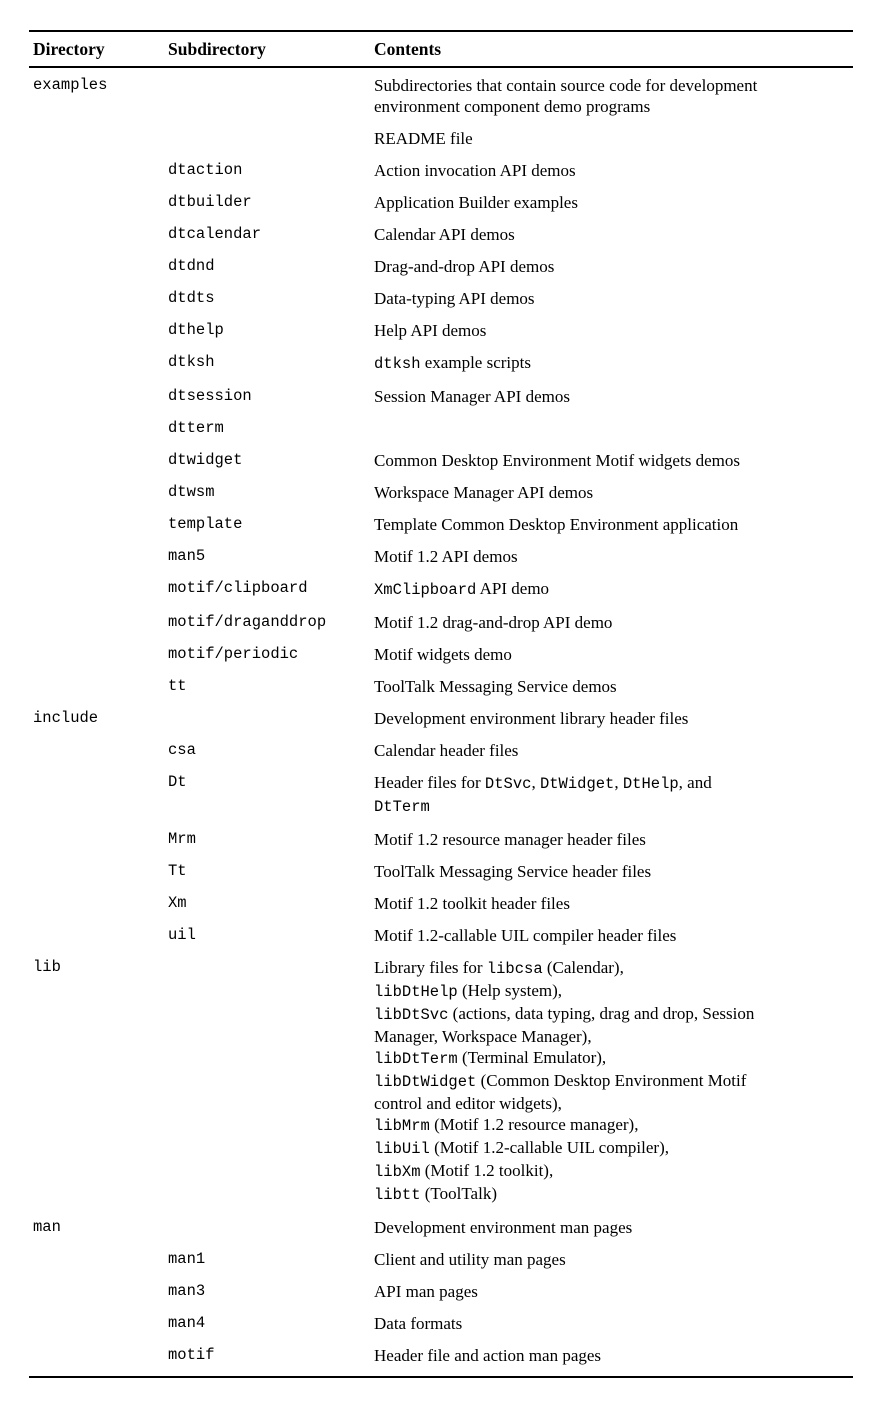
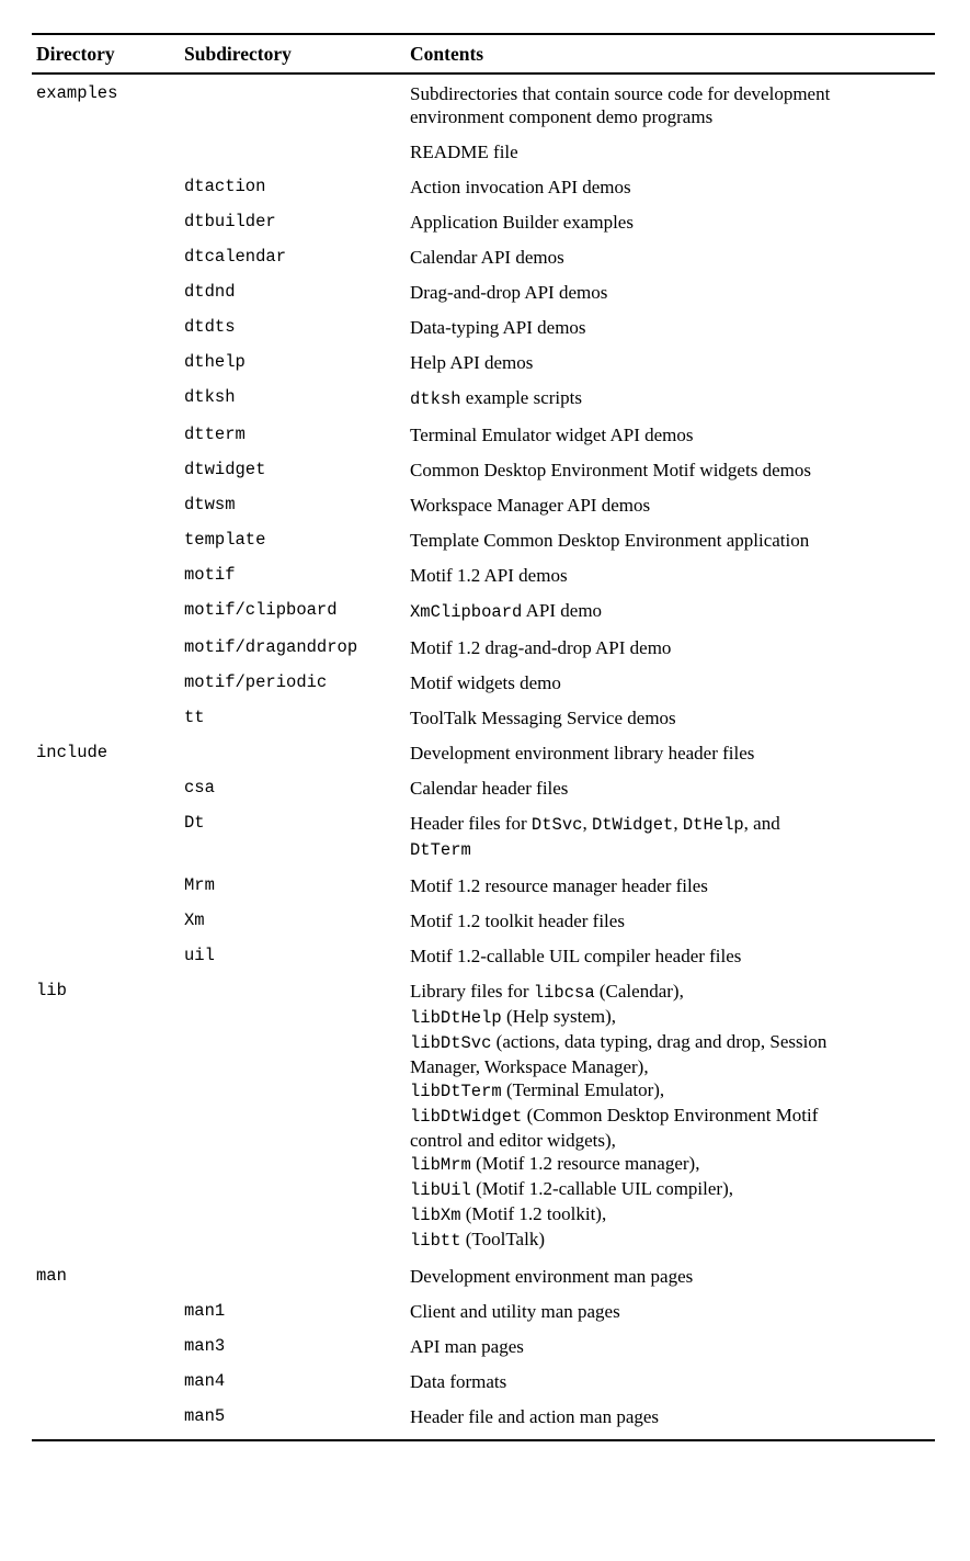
  Directory
  Subdirectory
  Contents
  examples
  Subdirectories that contain source code for development
  environment component demo programs
  README file
  dtaction
  Action invocation API demos
  dtbuilder
  Application Builder examples
  dtcalendar
  Calendar API demos
  dtdnd
  Drag-and-drop API demos
  dtdts
  Data-typing API demos
  dthelp
  Help API demos
  dtksh
  dtksh example scripts
- dtsession
- Session Manager API demos
  dtterm
+ Terminal Emulator widget API demos
  dtwidget
  Common Desktop Environment Motif widgets demos
  dtwsm
  Workspace Manager API demos
  template
  Template Common Desktop Environment application
- man5
+ motif
  Motif 1.2 API demos
  motif/clipboard
  XmClipboard API demo
  motif/draganddrop
  Motif 1.2 drag-and-drop API demo
  motif/periodic
  Motif widgets demo
  tt
  ToolTalk Messaging Service demos
  include
  Development environment library header files
  csa
  Calendar header files
  Dt
  Header files for DtSvc, DtWidget, DtHelp, and
  DtTerm
  Mrm
  Motif 1.2 resource manager header files
- Tt
- ToolTalk Messaging Service header files
  Xm
  Motif 1.2 toolkit header files
  uil
  Motif 1.2-callable UIL compiler header files
  lib
  Library files for libcsa (Calendar),
  libDtHelp (Help system),
  libDtSvc (actions, data typing, drag and drop, Session
  Manager, Workspace Manager),
  libDtTerm (Terminal Emulator),
  libDtWidget (Common Desktop Environment Motif
  control and editor widgets),
  libMrm (Motif 1.2 resource manager),
  libUil (Motif 1.2-callable UIL compiler),
  libXm (Motif 1.2 toolkit),
  libtt (ToolTalk)
  man
  Development environment man pages
  man1
  Client and utility man pages
  man3
  API man pages
  man4
  Data formats
- motif
+ man5
  Header file and action man pages
